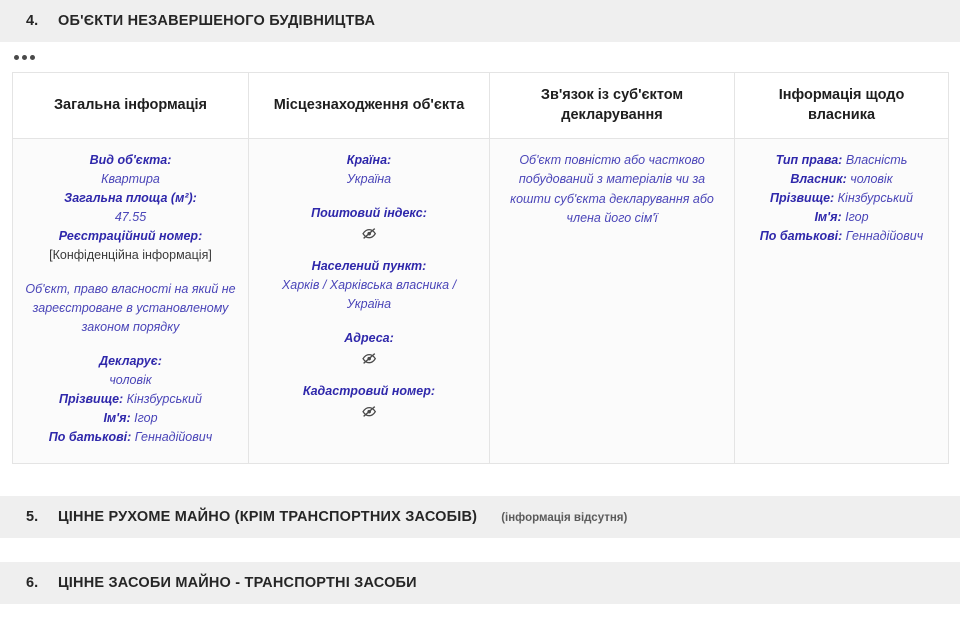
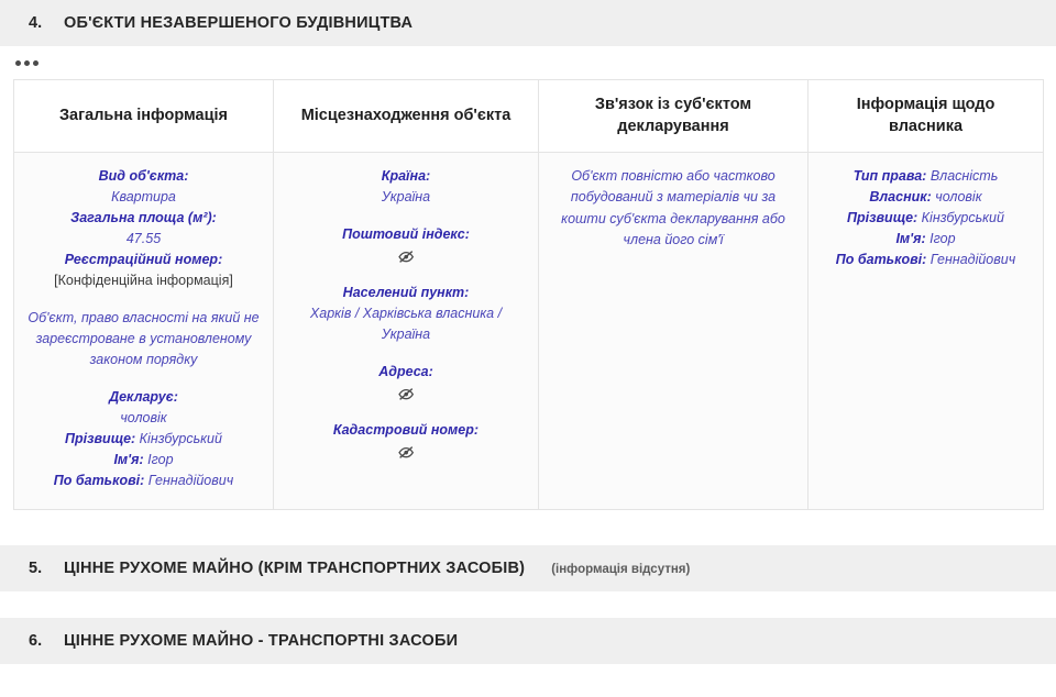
  4.
  ОБ'ЄКТИ НЕЗАВЕРШЕНОГО БУДІВНИЦТВА
  Загальна інформація	Місцезнаходження об'єкта	Зв'язок із суб'єктом декларування	Інформація щодо власника
  Вид об'єкта: Квартира Загальна площа (м²): 47.55 Реєстраційний номер: [Конфіденційна інформація] Об'єкт, право власності на який не зареєстроване в установленому законом порядку Декларує: чоловік Прізвище: Кінзбурський Ім'я: Ігор По батькові: Геннадійович	Країна: Україна Поштовий індекс: Населений пункт: Харків / Харківська власника / Україна Адреса: Кадастровий номер:	Об'єкт повністю або частково побудований з матеріалів чи за кошти суб'єкта декларування або члена його сім'ї	Тип права: Власність Власник: чоловік Прізвище: Кінзбурський Ім'я: Ігор По батькові: Геннадійович
  5.
  ЦІННЕ РУХОМЕ МАЙНО (КРІМ ТРАНСПОРТНИХ ЗАСОБІВ)
  (інформація відсутня)
  6.
- ЦІННЕ ЗАСОБИ МАЙНО - ТРАНСПОРТНІ ЗАСОБИ
+ ЦІННЕ РУХОМЕ МАЙНО - ТРАНСПОРТНІ ЗАСОБИ
